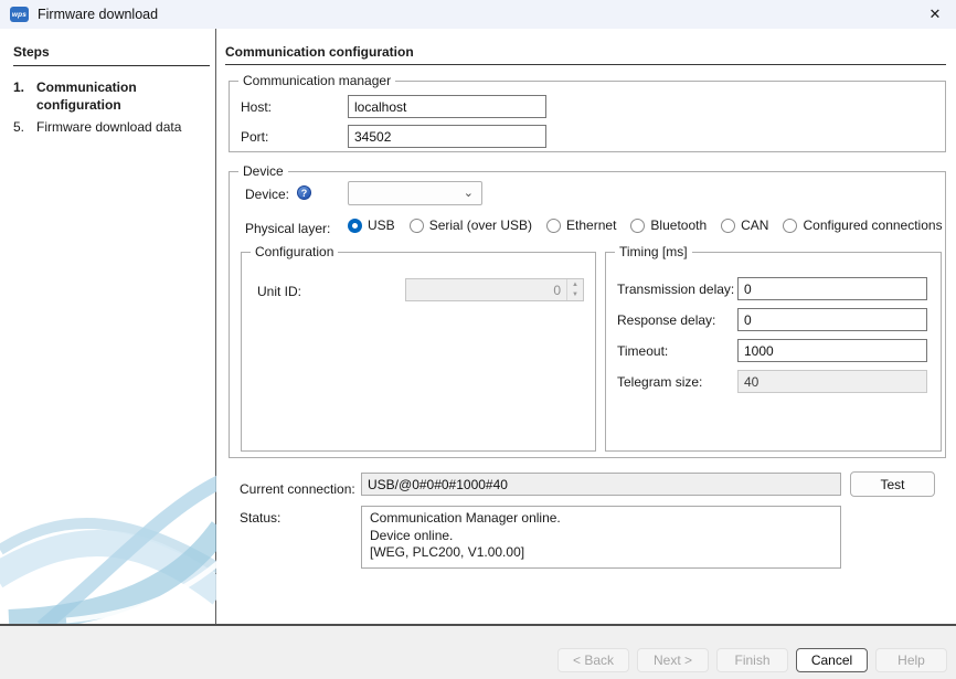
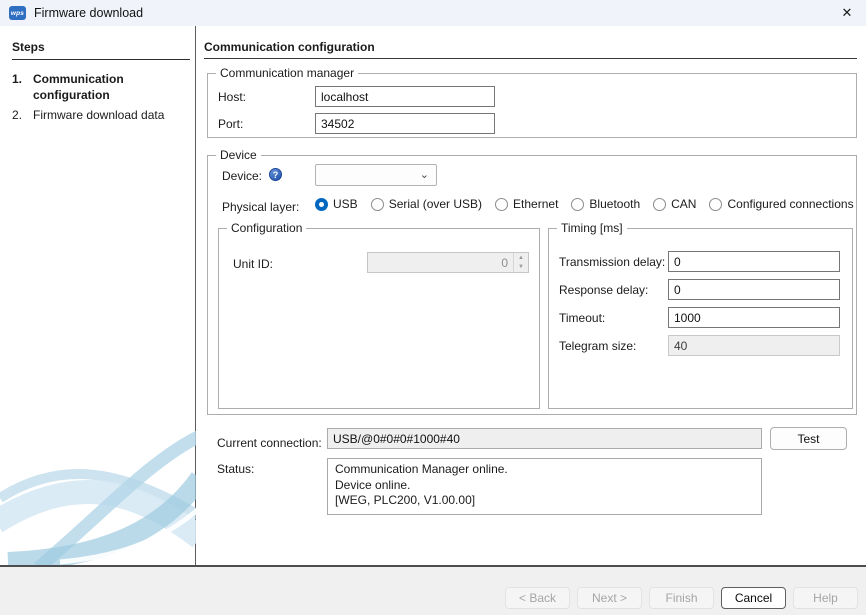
  Firmware download
  ✕
  Steps
  1.
  Communication configuration
- 5.
+ 2.
  Firmware download data
  Communication configuration
  Communication manager
  Host:
  localhost
  Port:
  34502
  Device
  Device:
  ?
  ⌄
  Physical layer:
  USB
  Serial (over USB)
  Ethernet
  Bluetooth
  CAN
  Configured connections
  Configuration
  Unit ID:
  0
  Timing [ms]
  Transmission delay:
  0
  Response delay:
  0
  Timeout:
  1000
  Telegram size:
  40
  Current connection:
  USB/@0#0#0#1000#40
  Test
  Status:
  Communication Manager online.
  Device online.
  [WEG, PLC200, V1.00.00]
  < Back
  Next >
  Finish
  Cancel
  Help
